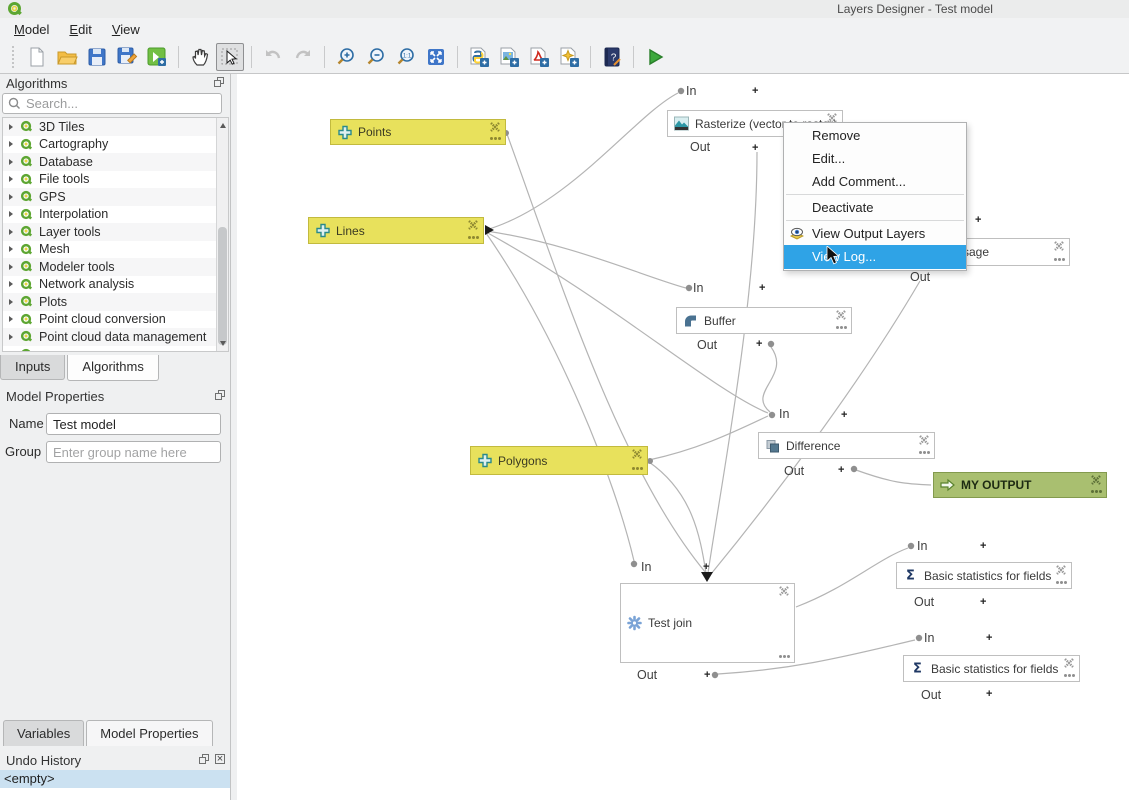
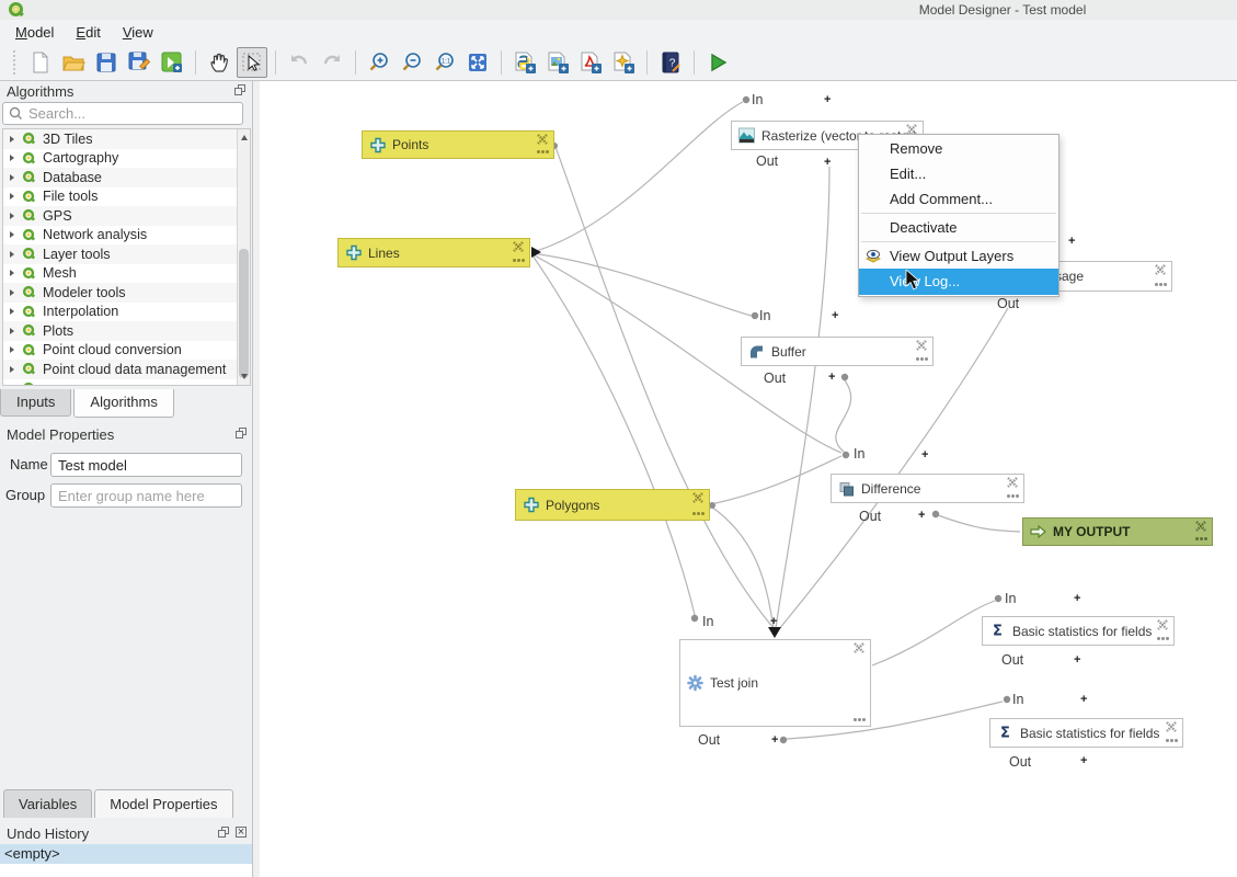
- Layers Designer - Test model
+ Model Designer - Test model
  Model
  Edit
  View
  ?
  Algorithms
  Search...
  3D Tiles
  Cartography
  Database
  File tools
  GPS
- Interpolation
+ Network analysis
  Layer tools
  Mesh
  Modeler tools
- Network analysis
+ Interpolation
  Plots
  Point cloud conversion
  Point cloud data management
  Inputs
  Algorithms
  Model Properties
  Name
  Test model
  Group
  Enter group name here
  Variables
  Model Properties
  Undo History
  ×
  <empty>
  Points
  Lines
  Polygons
  Buffer
  Difference
  age
  MY OUTPUT
  Test join
  Σ
  Basic statistics for fields
  Σ
  Basic statistics for fields
  In
  +
  Out
  +
  In
  +
  Out
  +
  In
  +
  Out
  +
  In
  +
  Out
  +
  In
  +
  Out
  +
  In
  +
  Out
  +
  Out
  +
  Remove
  Edit...
  Add Comment...
  Deactivate
  View Output Layers
  Vi Log...
